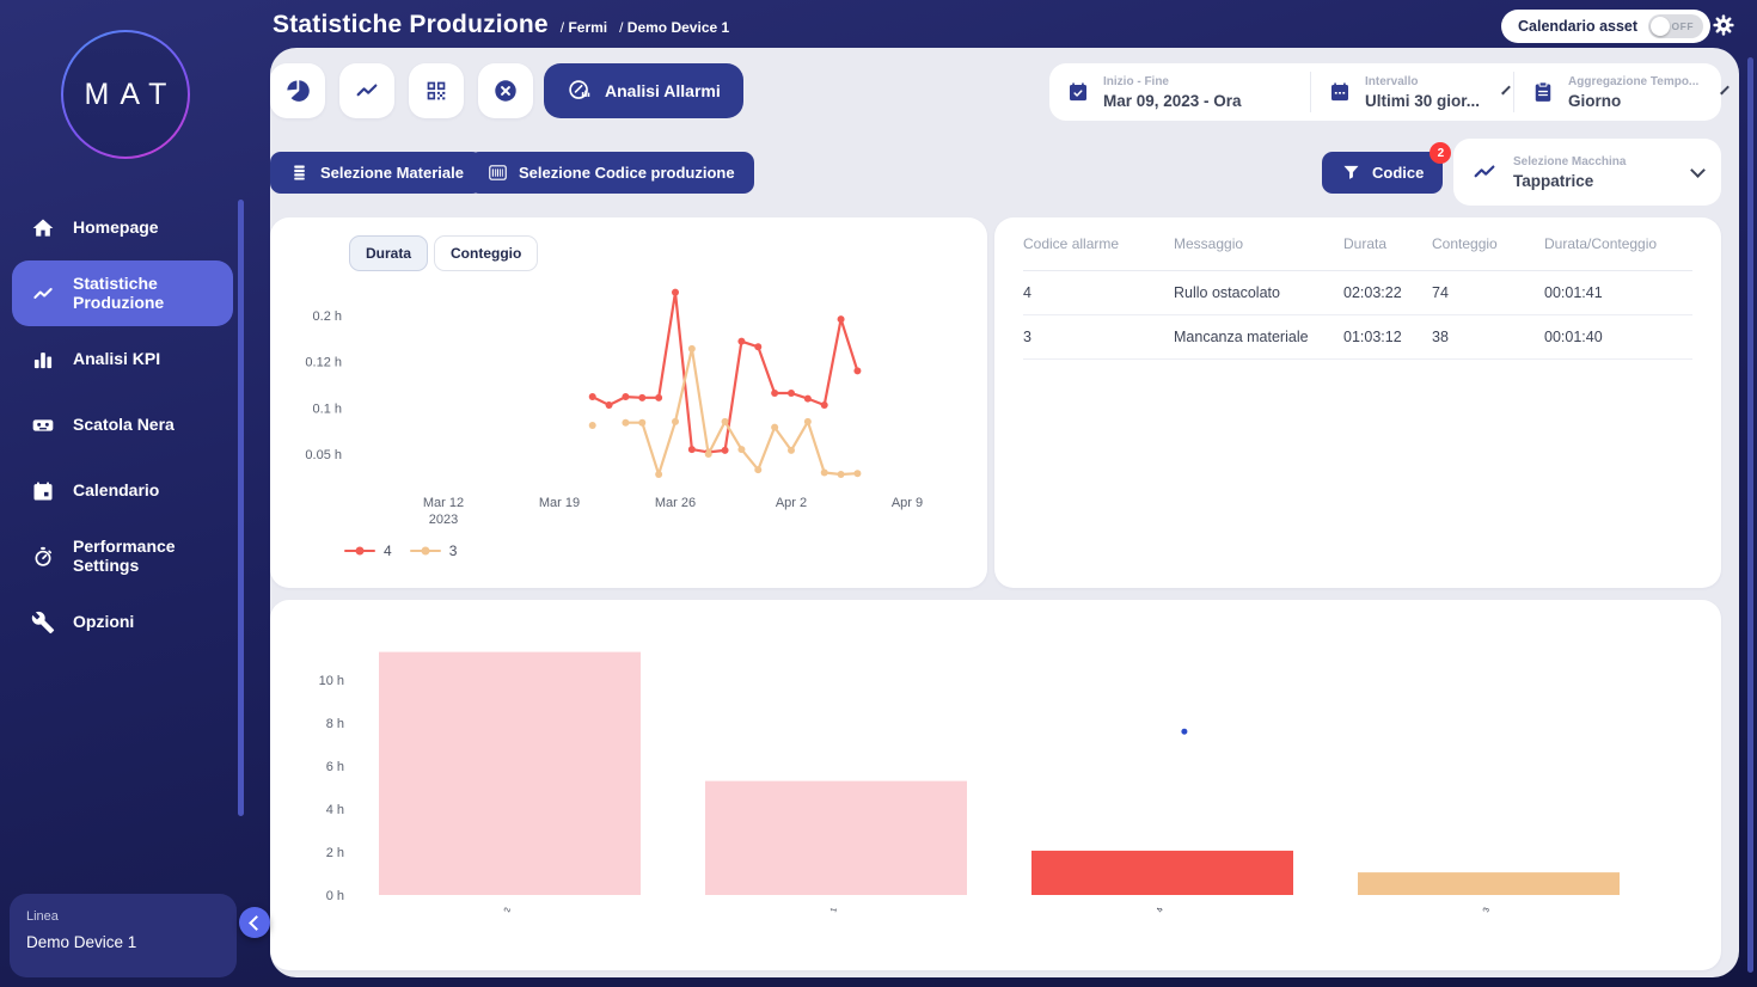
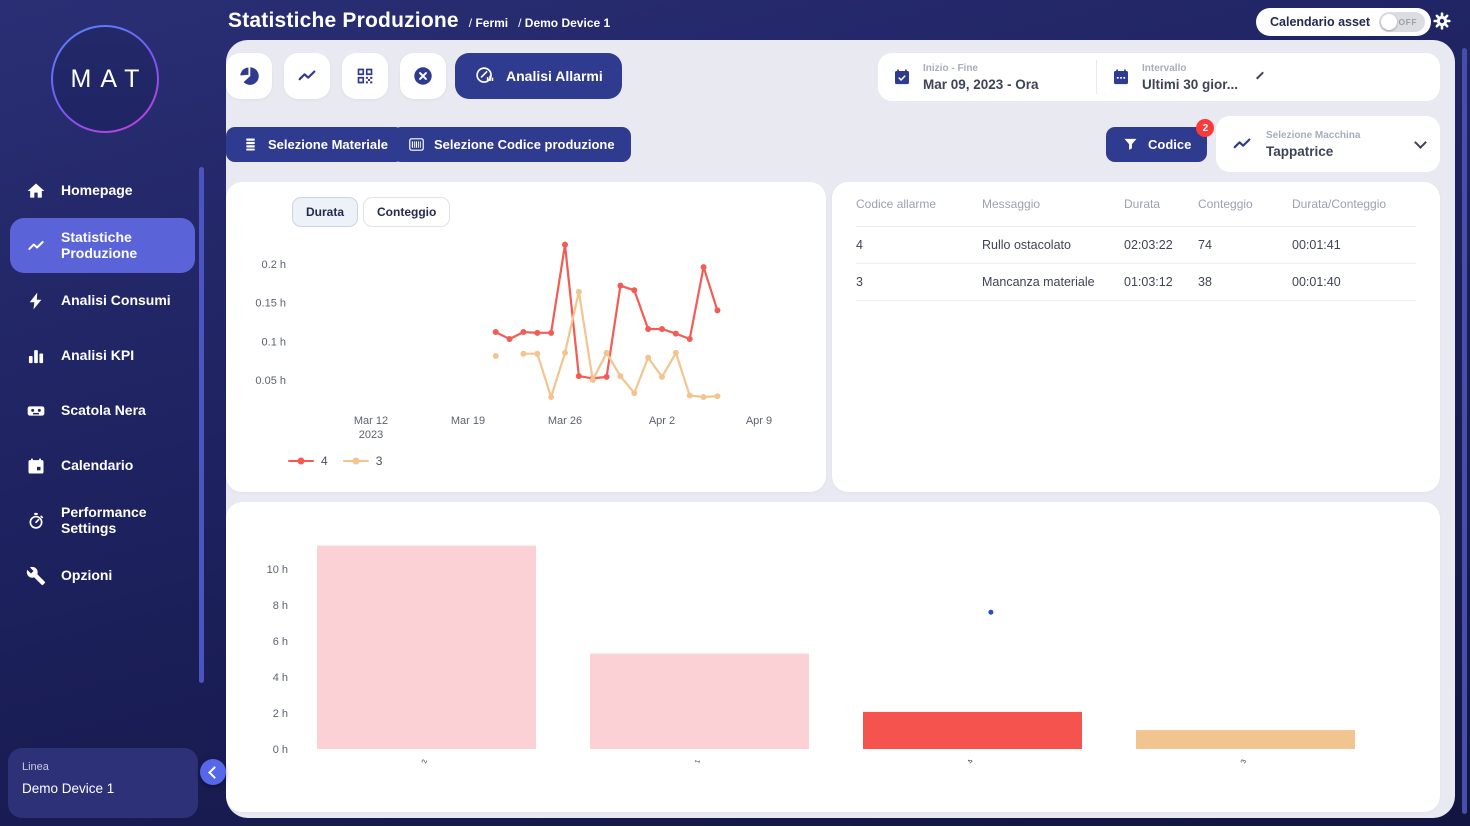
  MAT
  Homepage
  Statistiche Produzione
+ Analisi Consumi
  Analisi KPI
  Scatola Nera
  Calendario
  Performance Settings
  Opzioni
  Linea
  Demo Device 1
  Statistiche Produzione
  Fermi
  Demo Device 1
  Calendario asset
  OFF
  Analisi Allarmi
  Inizio - Fine
  Mar 09, 2023 - Ora
  Intervallo
  Ultimi 30 gior...
- Aggregazione Tempo...
- Giorno
  Selezione Materiale
  Selezione Codice produzione
  Codice
  2
  Selezione Macchina
  Tappatrice
  Durata
  Conteggio
  0.2 h
- 0.12 h
+ 0.15 h
  0.1 h
  0.05 h
  Mar 12
  2023
  Mar 19
  Mar 26
  Apr 2
  Apr 9
  4
  3
  Codice allarme
  Messaggio
  Durata
  Conteggio
  Durata/Conteggio
  4
  Rullo ostacolato
  02:03:22
  74
  00:01:41
  3
  Mancanza materiale
  01:03:12
  38
  00:01:40
  0 h
  2 h
  4 h
  6 h
  8 h
  10 h
